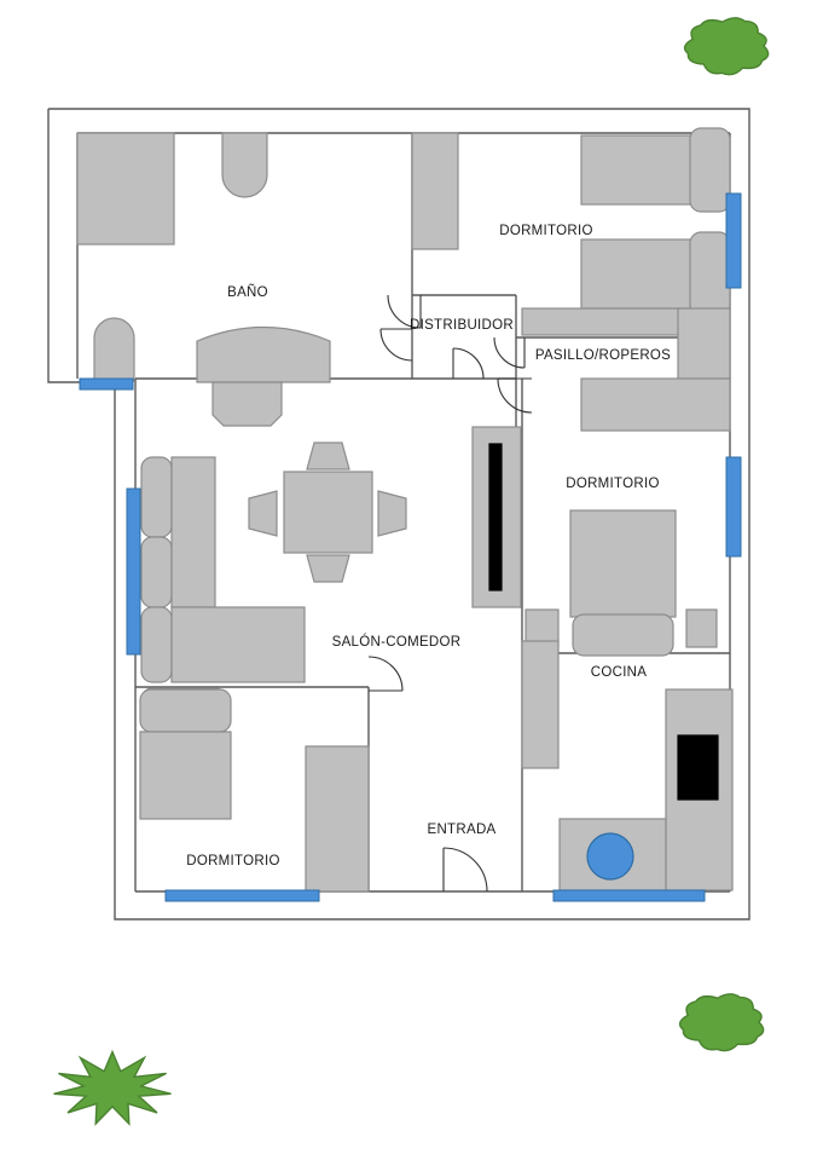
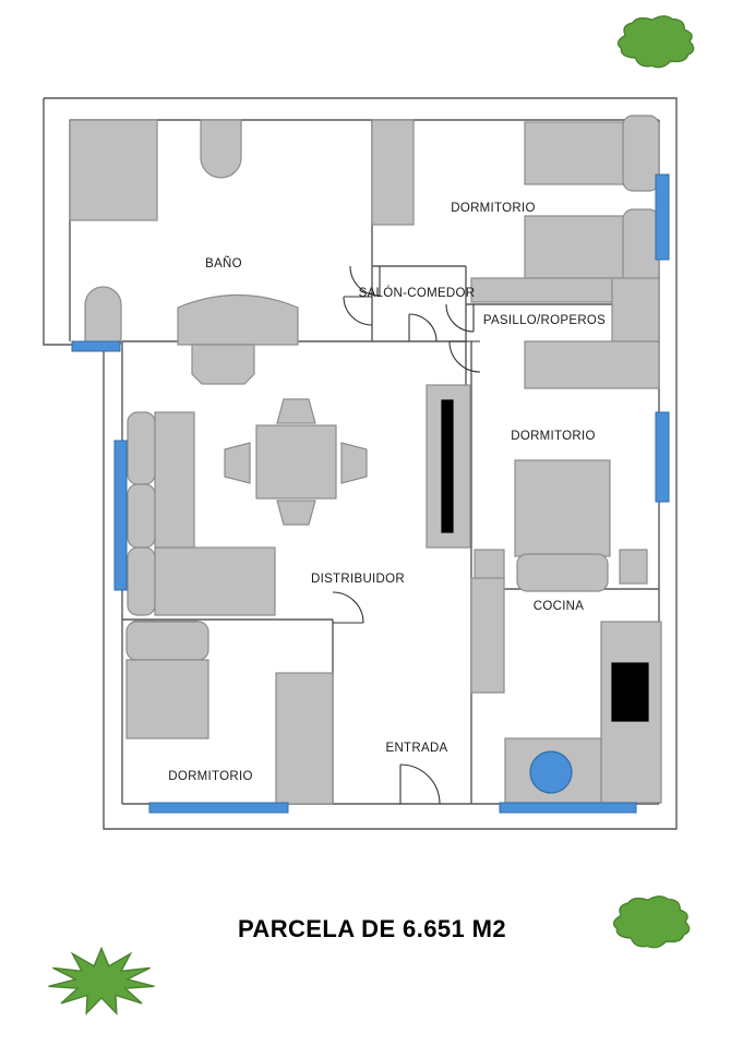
  BAÑO
  DORMITORIO
- DISTRIBUIDOR
+ SALÓN-COMEDOR
  PASILLO/ROPEROS
  DORMITORIO
- SALÓN-COMEDOR
+ DISTRIBUIDOR
  COCINA
  ENTRADA
  DORMITORIO
+ PARCELA DE 6.651 M2
